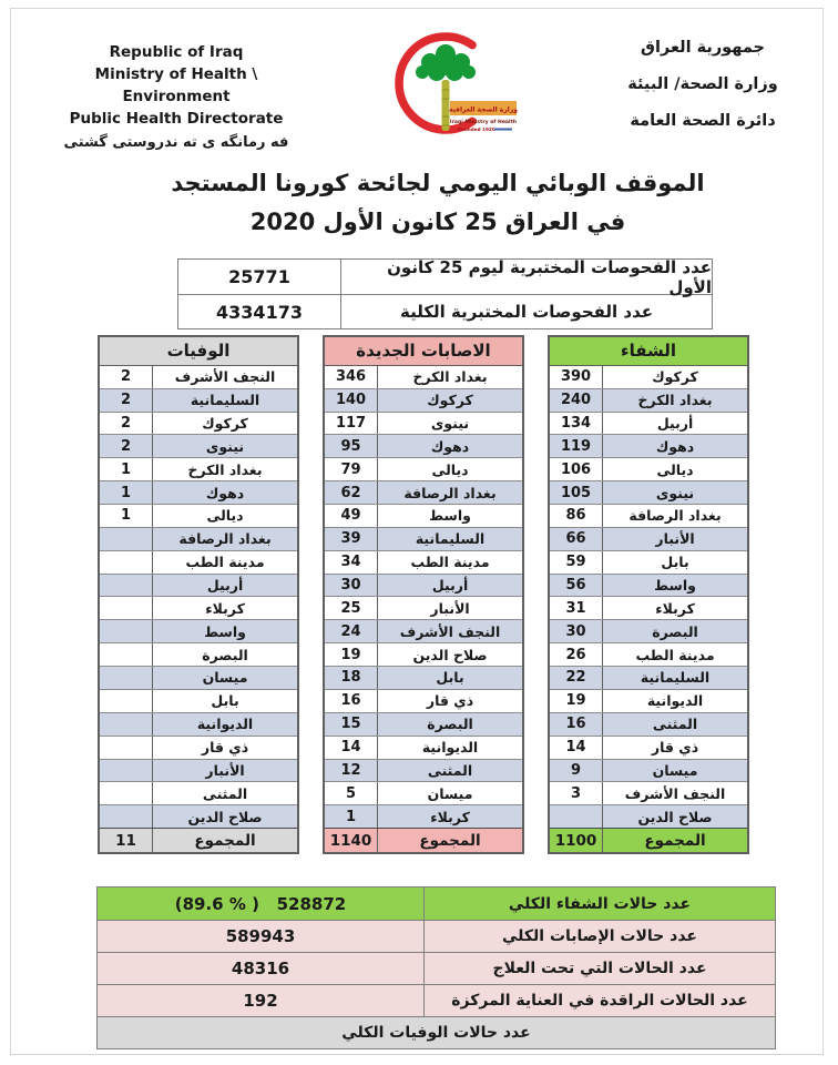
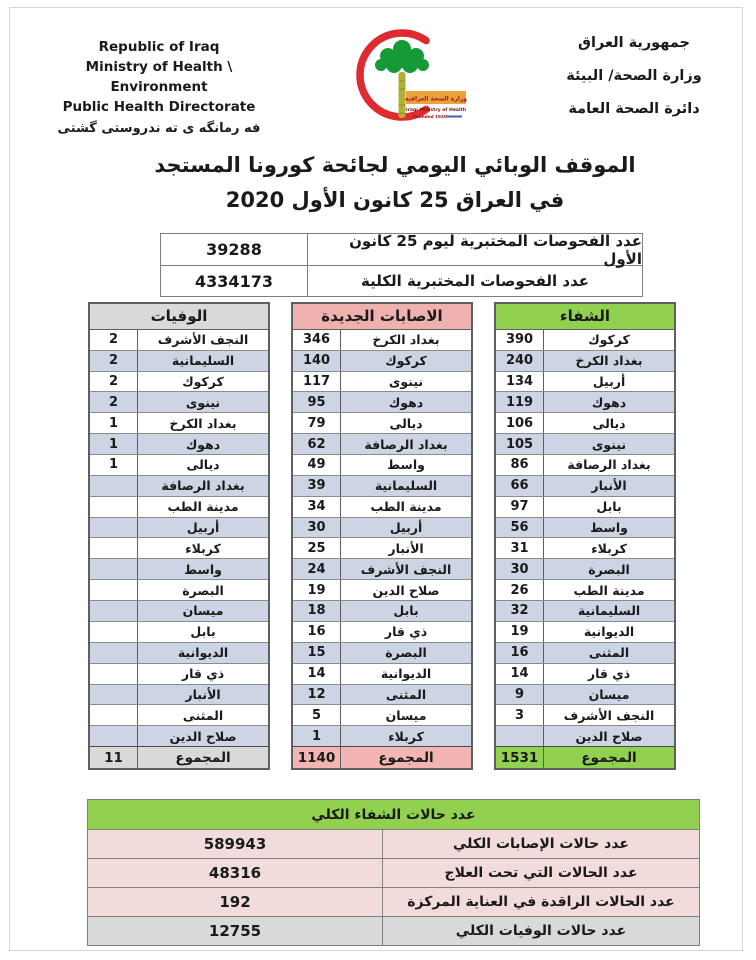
  Republic of Iraq
  Ministry of Health \ Environment
  Public Health Directorate
  فه رمانگه ى ته ندروستى گشتى
  جمهورية العراق
  وزارة الصحة/ البيئة
  دائرة الصحة العامة
  الموقف الوبائي اليومي لجائحة كورونا المستجد
  في العراق 25 كانون الأول 2020
- 25771
+ 39288
  عدد الفحوصات المختبرية ليوم 25 كانون الأول
  4334173
  عدد الفحوصات المختبرية الكلية
  الوفيات
  2
  النجف الأشرف
  2
  السليمانية
  2
  كركوك
  2
  نينوى
  1
  بغداد الكرخ
  1
  دهوك
  1
  ديالى
  بغداد الرصافة
  مدينة الطب
  أربيل
  كربلاء
  واسط
  البصرة
  ميسان
  بابل
  الديوانية
  ذي قار
  الأنبار
  المثنى
  صلاح الدين
  11
  المجموع
  الاصابات الجديدة
  346
  بغداد الكرخ
  140
  كركوك
  117
  نينوى
  95
  دهوك
  79
  ديالى
  62
  بغداد الرصافة
  49
  واسط
  39
  السليمانية
  34
  مدينة الطب
  30
  أربيل
  25
  الأنبار
  24
  النجف الأشرف
  19
  صلاح الدين
  18
  بابل
  16
  ذي قار
  15
  البصرة
  14
  الديوانية
  12
  المثنى
  5
  ميسان
  1
  كربلاء
  1140
  المجموع
  الشفاء
  390
  كركوك
  240
  بغداد الكرخ
  134
  أربيل
  119
  دهوك
  106
  ديالى
  105
  نينوى
  86
  بغداد الرصافة
  66
  الأنبار
- 59
+ 97
  بابل
  56
  واسط
  31
  كربلاء
  30
  البصرة
  26
  مدينة الطب
- 22
+ 32
  السليمانية
  19
  الديوانية
  16
  المثنى
  14
  ذي قار
  9
  ميسان
  3
  النجف الأشرف
  صلاح الدين
- 1100
+ 1531
  المجموع
- (89.6 % ) 528872
  عدد حالات الشفاء الكلي
  589943
  عدد حالات الإصابات الكلي
  48316
  عدد الحالات التي تحت العلاج
  192
  عدد الحالات الراقدة في العناية المركزة
+ 12755
  عدد حالات الوفيات الكلي
